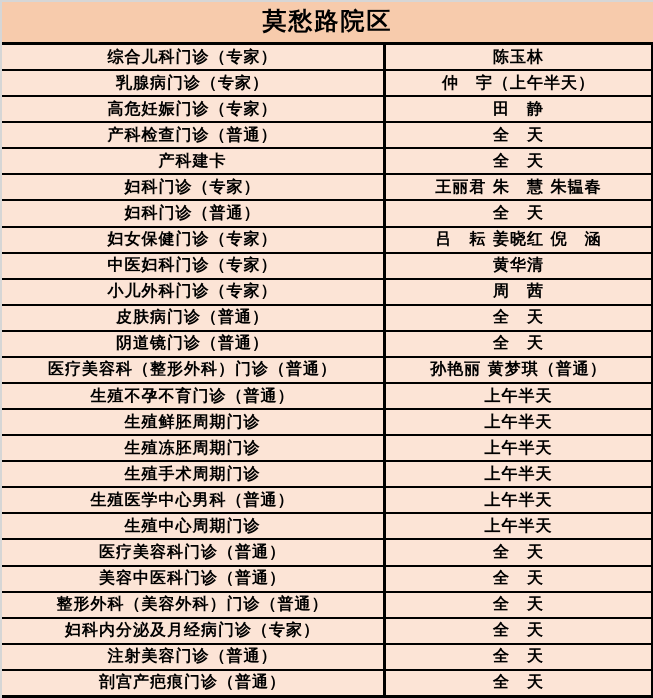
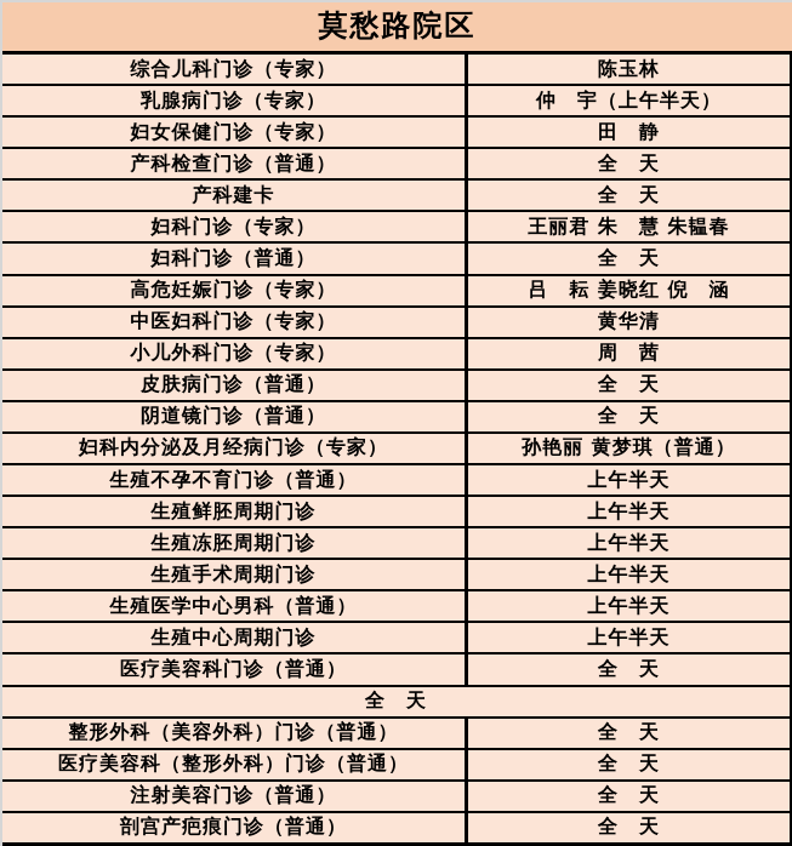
  莫愁路院区
  综合儿科门诊（专家）
  陈玉林
  乳腺病门诊（专家）
  仲 宇（上午半天）
- 高危妊娠门诊（专家）
+ 妇女保健门诊（专家）
  田 静
  产科检查门诊（普通）
  全 天
  产科建卡
  全 天
  妇科门诊（专家）
  王丽君 朱 慧 朱韫春
  妇科门诊（普通）
  全 天
- 妇女保健门诊（专家）
+ 高危妊娠门诊（专家）
  吕 耘 姜晓红 倪 涵
  中医妇科门诊（专家）
  黄华清
  小儿外科门诊（专家）
  周 茜
  皮肤病门诊（普通）
  全 天
  阴道镜门诊（普通）
  全 天
- 医疗美容科（整形外科）门诊（普通）
+ 妇科内分泌及月经病门诊（专家）
  孙艳丽 黄梦琪（普通）
  生殖不孕不育门诊（普通）
  上午半天
  生殖鲜胚周期门诊
  上午半天
  生殖冻胚周期门诊
  上午半天
  生殖手术周期门诊
  上午半天
  生殖医学中心男科（普通）
  上午半天
  生殖中心周期门诊
  上午半天
  医疗美容科门诊（普通）
  全 天
- 美容中医科门诊（普通）
  全 天
  整形外科（美容外科）门诊（普通）
  全 天
- 妇科内分泌及月经病门诊（专家）
+ 医疗美容科（整形外科）门诊（普通）
  全 天
  注射美容门诊（普通）
  全 天
  剖宫产疤痕门诊（普通）
  全 天
